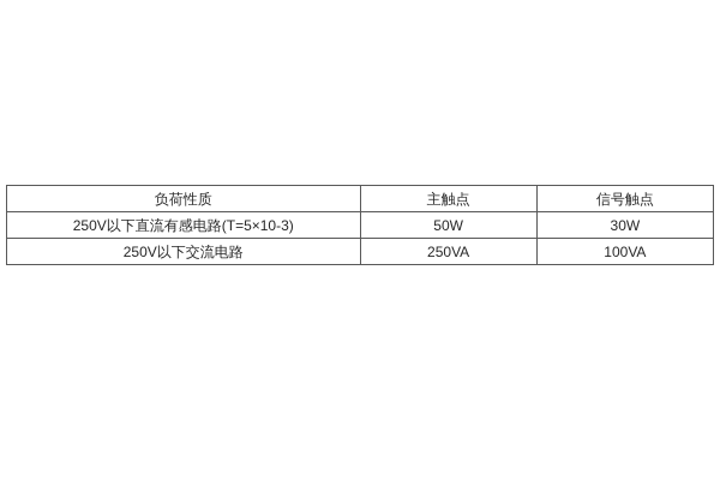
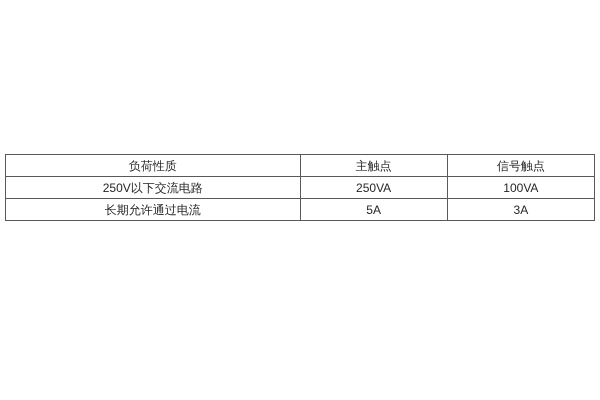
  负荷性质	主触点	信号触点
- 250V以下直流有感电路(T=5×10-3)	50W	30W
  250V以下交流电路	250VA	100VA
+ 长期允许通过电流	5A	3A
